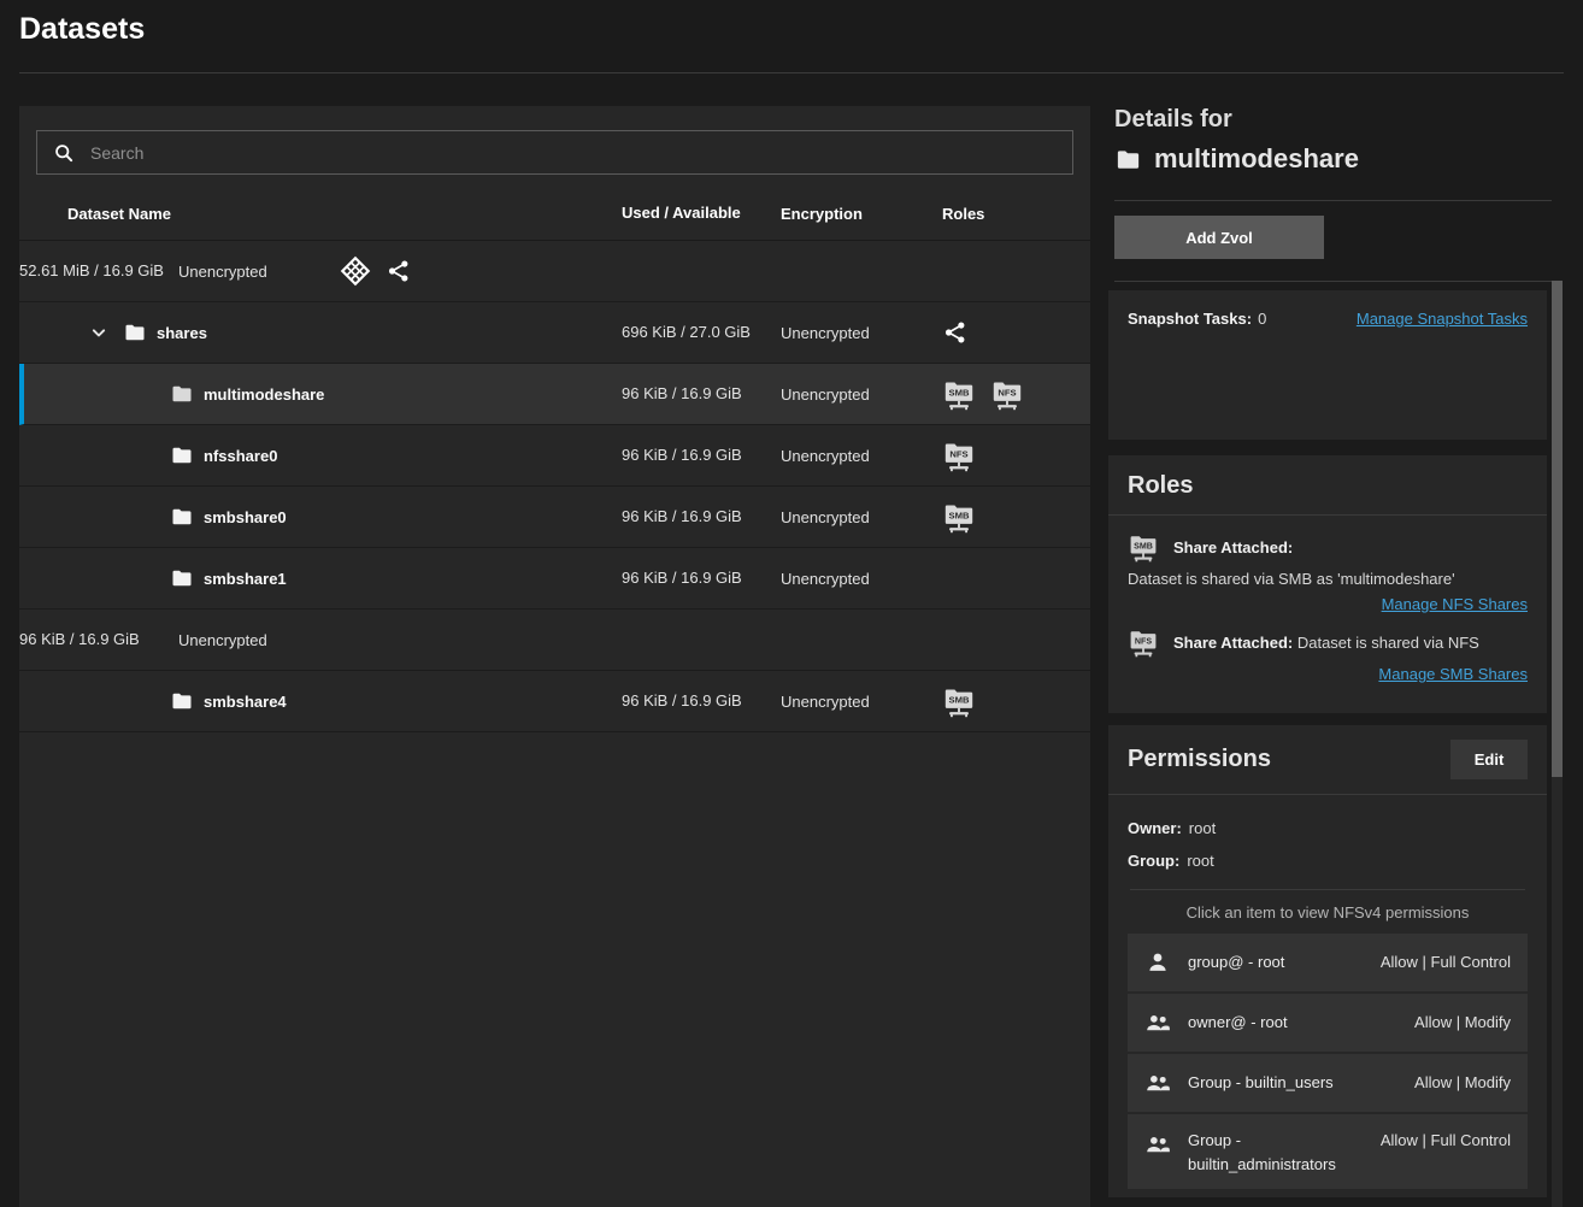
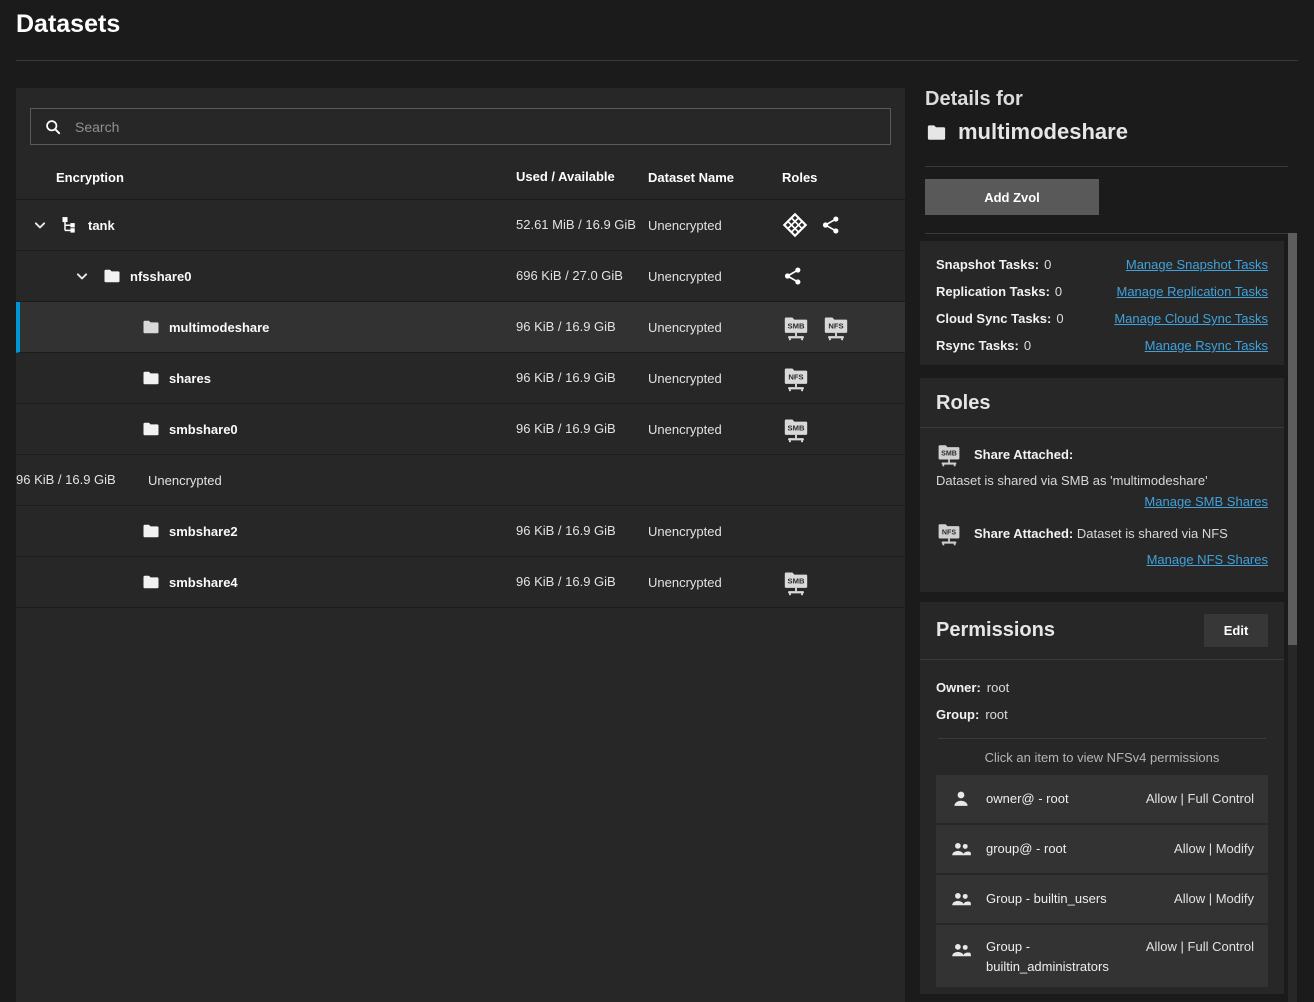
  Datasets
  Search
- Dataset Name
+ Encryption
  Used / Available
- Encryption
+ Dataset Name
  Roles
+ tank
  52.61 MiB / 16.9 GiB
  Unencrypted
- shares
+ nfsshare0
  696 KiB / 27.0 GiB
  Unencrypted
  multimodeshare
  96 KiB / 16.9 GiB
  Unencrypted
  SMB
  NFS
- nfsshare0
+ shares
  96 KiB / 16.9 GiB
  Unencrypted
  NFS
  smbshare0
  96 KiB / 16.9 GiB
  Unencrypted
  SMB
- smbshare1
  96 KiB / 16.9 GiB
  Unencrypted
+ smbshare2
  96 KiB / 16.9 GiB
  Unencrypted
  smbshare4
  96 KiB / 16.9 GiB
  Unencrypted
  SMB
  Details for
  multimodeshare
  Add Zvol
  Snapshot Tasks: 0
  Manage Snapshot Tasks
+ Replication Tasks: 0
+ Manage Replication Tasks
+ Cloud Sync Tasks: 0
+ Manage Cloud Sync Tasks
+ Rsync Tasks: 0
+ Manage Rsync Tasks
  Roles
  SMB
  Share Attached:
  Dataset is shared via SMB as 'multimodeshare'
- Manage NFS Shares
+ Manage SMB Shares
  NFS
  Share Attached: Dataset is shared via NFS
- Manage SMB Shares
+ Manage NFS Shares
  Permissions
  Edit
  Owner:
  root
  Group:
  root
  Click an item to view NFSv4 permissions
- group@ - root
+ owner@ - root
  Allow | Full Control
- owner@ - root
+ group@ - root
  Allow | Modify
  Group - builtin_users
  Allow | Modify
  Group - builtin_administrators
  Allow | Full Control
